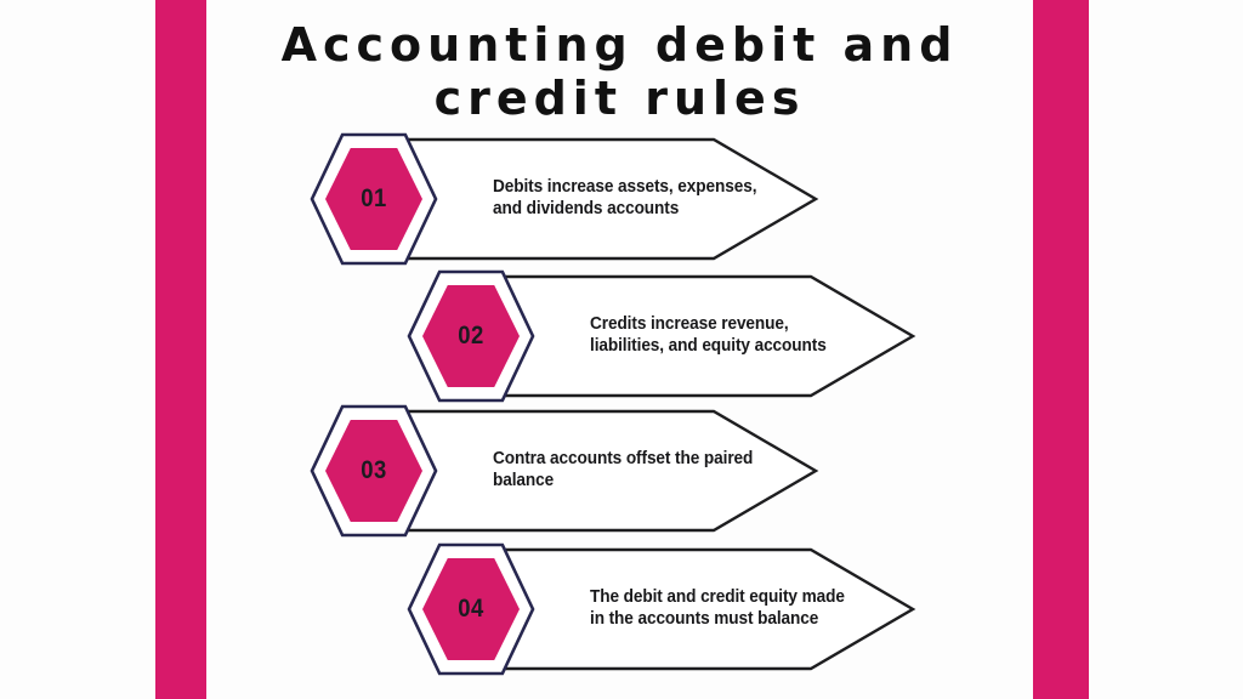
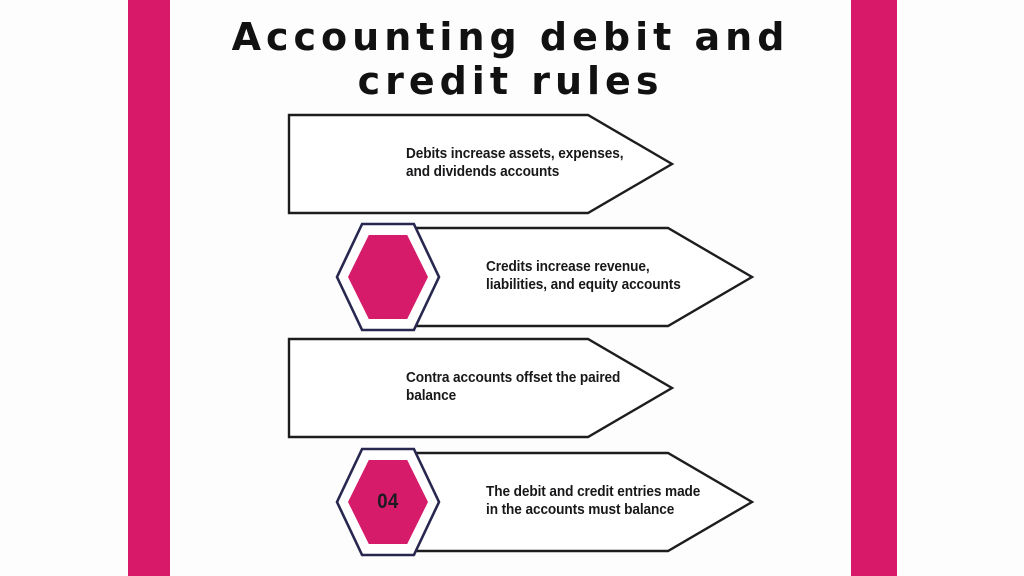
  Accounting debit and
  credit rules
- 01
  Debits increase assets, expenses,
  and dividends accounts
- 02
  Credits increase revenue,
  liabilities, and equity accounts
- 03
  Contra accounts offset the paired
  balance
  04
- The debit and credit equity made
+ The debit and credit entries made
  in the accounts must balance
